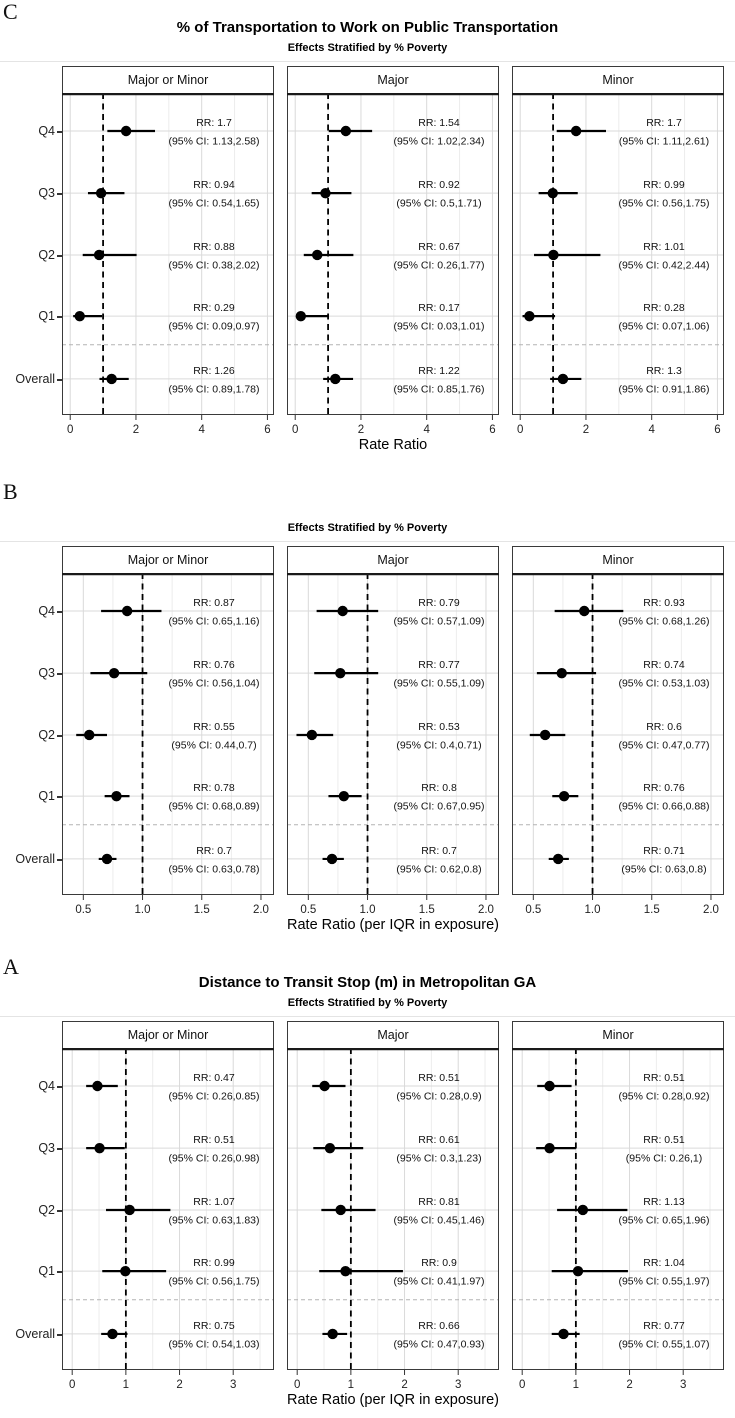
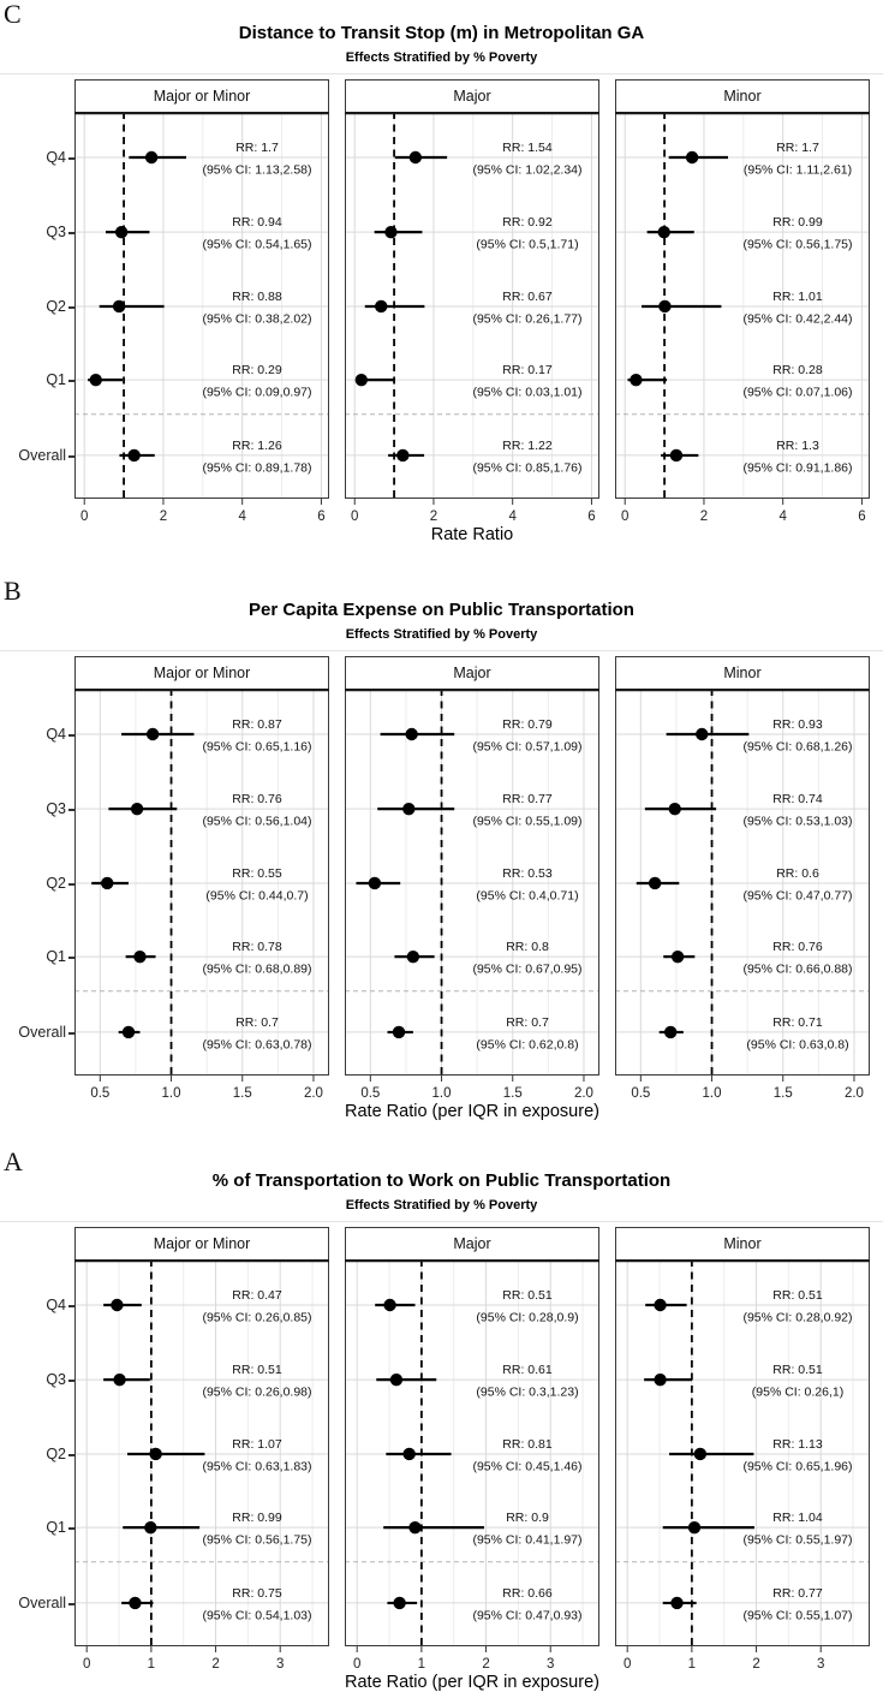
  C
- % of Transportation to Work on Public Transportation
+ Distance to Transit Stop (m) in Metropolitan GA
  Effects Stratified by % Poverty
  Q4
  Q3
  Q2
  Q1
  Overall
  Major or Minor
  RR: 1.7
  (95% CI: 1.13,2.58)
  RR: 0.94
  (95% CI: 0.54,1.65)
  RR: 0.88
  (95% CI: 0.38,2.02)
  RR: 0.29
  (95% CI: 0.09,0.97)
  RR: 1.26
  (95% CI: 0.89,1.78)
  0
  2
  4
  6
  Major
  RR: 1.54
  (95% CI: 1.02,2.34)
  RR: 0.92
  (95% CI: 0.5,1.71)
  RR: 0.67
  (95% CI: 0.26,1.77)
  RR: 0.17
  (95% CI: 0.03,1.01)
  RR: 1.22
  (95% CI: 0.85,1.76)
  0
  2
  4
  6
  Minor
  RR: 1.7
  (95% CI: 1.11,2.61)
  RR: 0.99
  (95% CI: 0.56,1.75)
  RR: 1.01
  (95% CI: 0.42,2.44)
  RR: 0.28
  (95% CI: 0.07,1.06)
  RR: 1.3
  (95% CI: 0.91,1.86)
  0
  2
  4
  6
  Rate Ratio
  B
+ Per Capita Expense on Public Transportation
  Effects Stratified by % Poverty
  Q4
  Q3
  Q2
  Q1
  Overall
  Major or Minor
  RR: 0.87
  (95% CI: 0.65,1.16)
  RR: 0.76
  (95% CI: 0.56,1.04)
  RR: 0.55
  (95% CI: 0.44,0.7)
  RR: 0.78
  (95% CI: 0.68,0.89)
  RR: 0.7
  (95% CI: 0.63,0.78)
  0.5
  1.0
  1.5
  2.0
  Major
  RR: 0.79
  (95% CI: 0.57,1.09)
  RR: 0.77
  (95% CI: 0.55,1.09)
  RR: 0.53
  (95% CI: 0.4,0.71)
  RR: 0.8
  (95% CI: 0.67,0.95)
  RR: 0.7
  (95% CI: 0.62,0.8)
  0.5
  1.0
  1.5
  2.0
  Minor
  RR: 0.93
  (95% CI: 0.68,1.26)
  RR: 0.74
  (95% CI: 0.53,1.03)
  RR: 0.6
  (95% CI: 0.47,0.77)
  RR: 0.76
  (95% CI: 0.66,0.88)
  RR: 0.71
  (95% CI: 0.63,0.8)
  0.5
  1.0
  1.5
  2.0
  Rate Ratio (per IQR in exposure)
  A
- Distance to Transit Stop (m) in Metropolitan GA
+ % of Transportation to Work on Public Transportation
  Effects Stratified by % Poverty
  Q4
  Q3
  Q2
  Q1
  Overall
  Major or Minor
  RR: 0.47
  (95% CI: 0.26,0.85)
  RR: 0.51
  (95% CI: 0.26,0.98)
  RR: 1.07
  (95% CI: 0.63,1.83)
  RR: 0.99
  (95% CI: 0.56,1.75)
  RR: 0.75
  (95% CI: 0.54,1.03)
  0
  1
  2
  3
  Major
  RR: 0.51
  (95% CI: 0.28,0.9)
  RR: 0.61
  (95% CI: 0.3,1.23)
  RR: 0.81
  (95% CI: 0.45,1.46)
  RR: 0.9
  (95% CI: 0.41,1.97)
  RR: 0.66
  (95% CI: 0.47,0.93)
  0
  1
  2
  3
  Minor
  RR: 0.51
  (95% CI: 0.28,0.92)
  RR: 0.51
  (95% CI: 0.26,1)
  RR: 1.13
  (95% CI: 0.65,1.96)
  RR: 1.04
  (95% CI: 0.55,1.97)
  RR: 0.77
  (95% CI: 0.55,1.07)
  0
  1
  2
  3
  Rate Ratio (per IQR in exposure)
